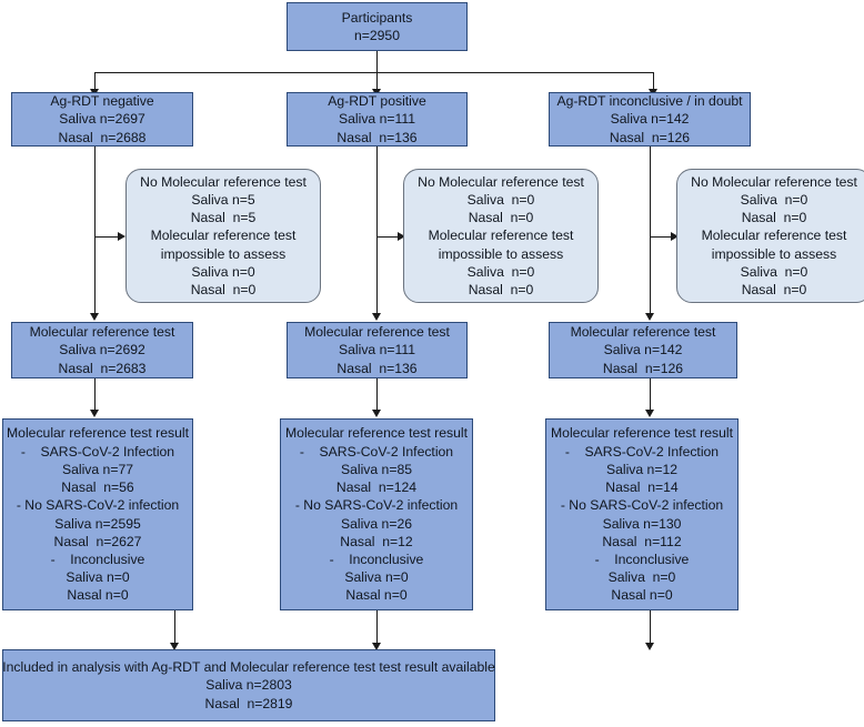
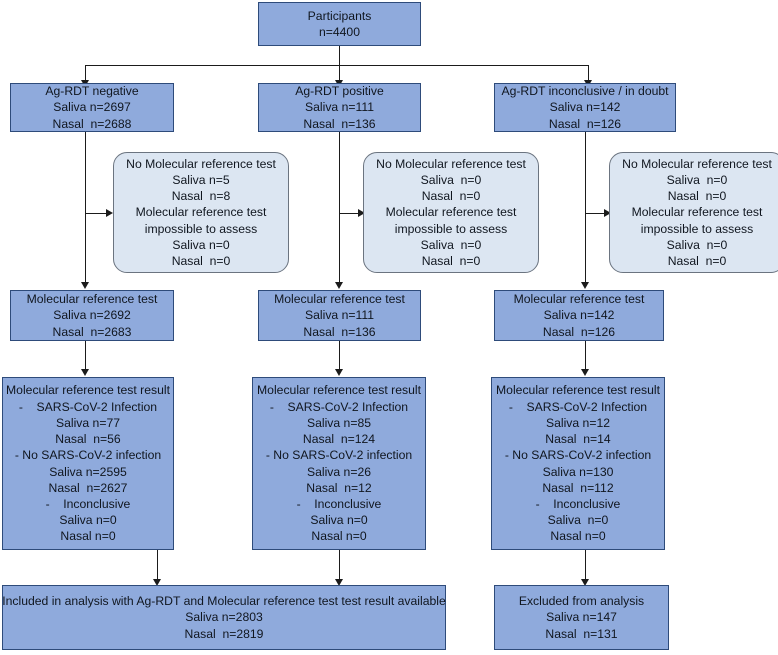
  Participants
- n=2950
+ n=4400
  Ag-RDT negative
  Saliva n=2697
  Nasal n=2688
  Ag-RDT positive
  Saliva n=111
  Nasal n=136
  Ag-RDT inconclusive / in doubt
  Saliva n=142
  Nasal n=126
  No Molecular reference test
  Saliva n=5
- Nasal n=5
+ Nasal n=8
  Molecular reference test
  impossible to assess
  Saliva n=0
  Nasal n=0
  No Molecular reference test
  Saliva n=0
  Nasal n=0
  Molecular reference test
  impossible to assess
  Saliva n=0
  Nasal n=0
  No Molecular reference test
  Saliva n=0
  Nasal n=0
  Molecular reference test
  impossible to assess
  Saliva n=0
  Nasal n=0
  Molecular reference test
  Saliva n=2692
  Nasal n=2683
  Molecular reference test
  Saliva n=111
  Nasal n=136
  Molecular reference test
  Saliva n=142
  Nasal n=126
  Molecular reference test result
  - SARS-CoV-2 Infection
  Saliva n=77
  Nasal n=56
  - No SARS-CoV-2 infection
  Saliva n=2595
  Nasal n=2627
  - Inconclusive
  Saliva n=0
  Nasal n=0
  Molecular reference test result
  - SARS-CoV-2 Infection
  Saliva n=85
  Nasal n=124
  - No SARS-CoV-2 infection
  Saliva n=26
  Nasal n=12
  - Inconclusive
  Saliva n=0
  Nasal n=0
  Molecular reference test result
  - SARS-CoV-2 Infection
  Saliva n=12
  Nasal n=14
  - No SARS-CoV-2 infection
  Saliva n=130
  Nasal n=112
  - Inconclusive
  Saliva n=0
  Nasal n=0
  Included in analysis with Ag-RDT and Molecular reference test test result available
  Saliva n=2803
  Nasal n=2819
+ Excluded from analysis
+ Saliva n=147
+ Nasal n=131
